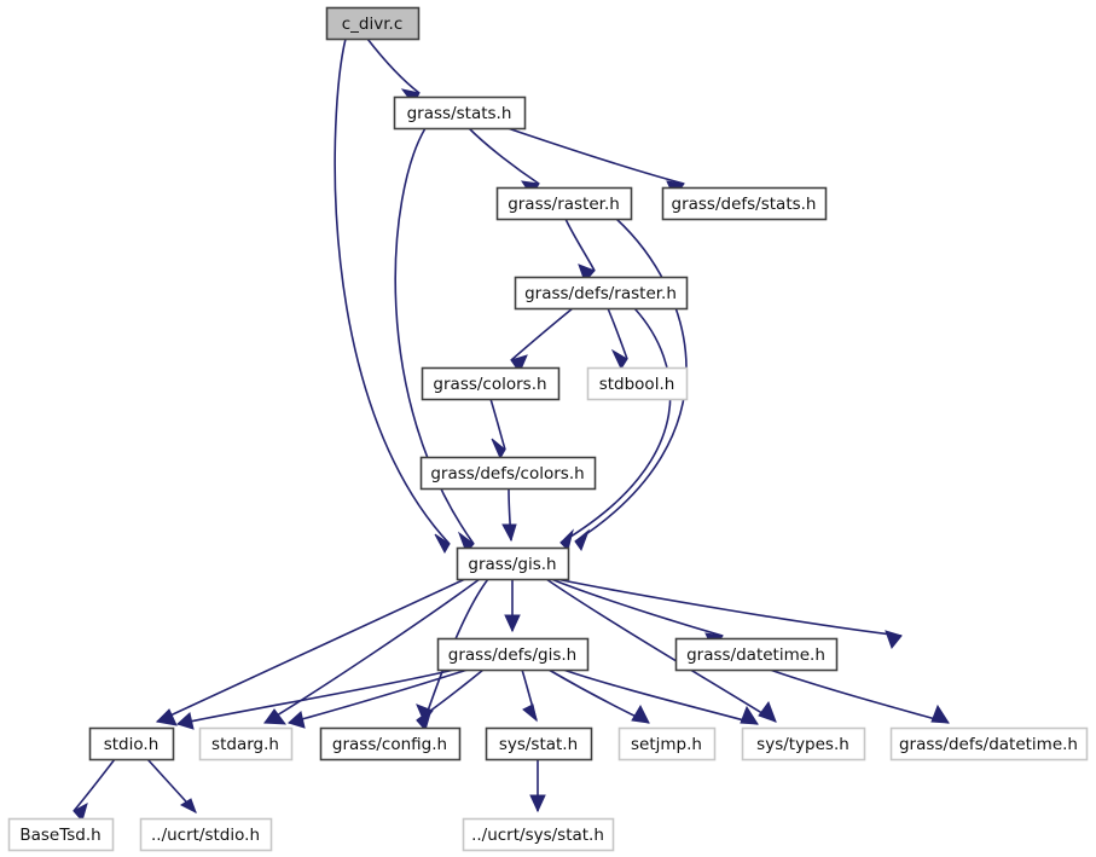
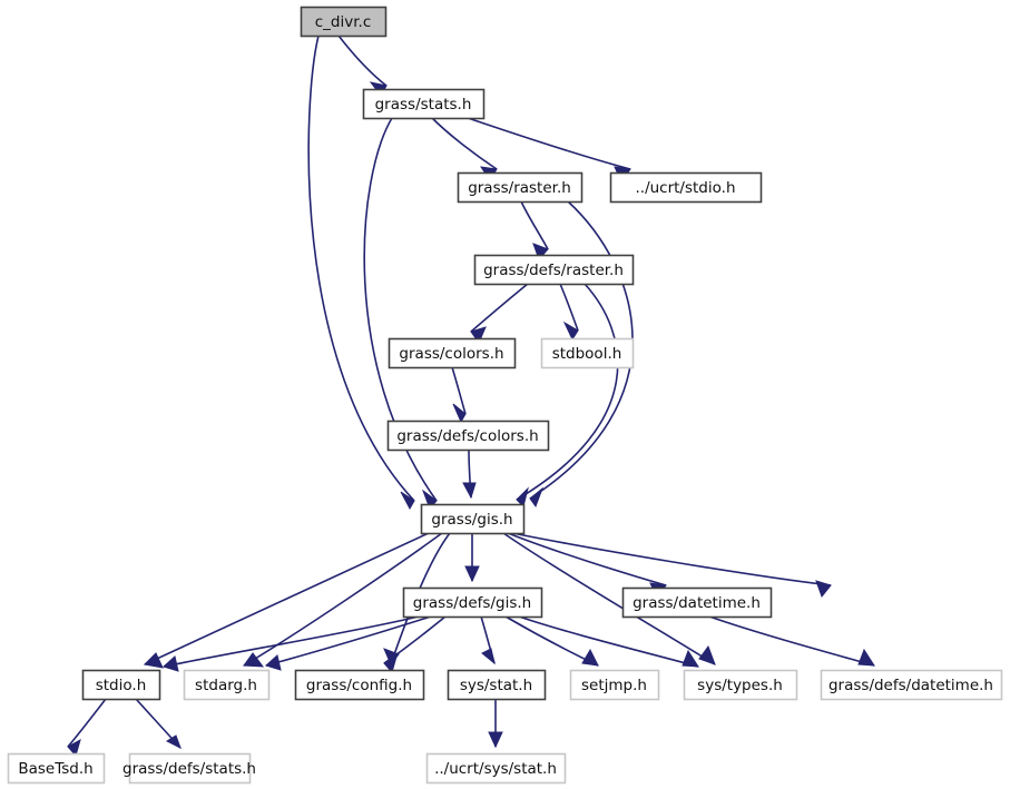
  c_divr.c
  grass/stats.h
  grass/raster.h
- grass/defs/stats.h
+ ../ucrt/stdio.h
  grass/defs/raster.h
  grass/colors.h
  stdbool.h
  grass/defs/colors.h
  grass/gis.h
  grass/defs/gis.h
  grass/datetime.h
  stdio.h
  stdarg.h
  grass/config.h
  sys/stat.h
  setjmp.h
  sys/types.h
  grass/defs/datetime.h
  BaseTsd.h
- ../ucrt/stdio.h
+ grass/defs/stats.h
  ../ucrt/sys/stat.h
